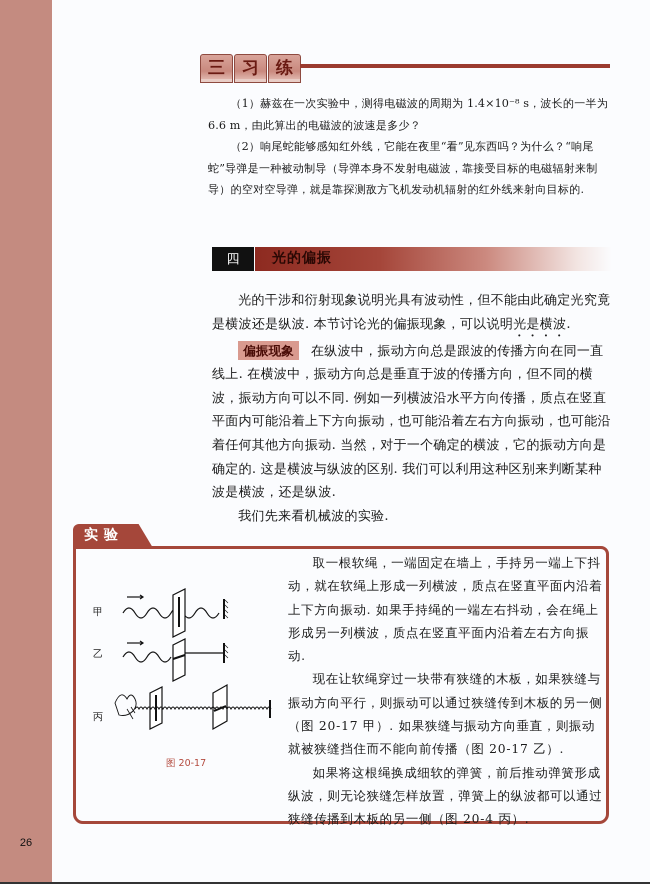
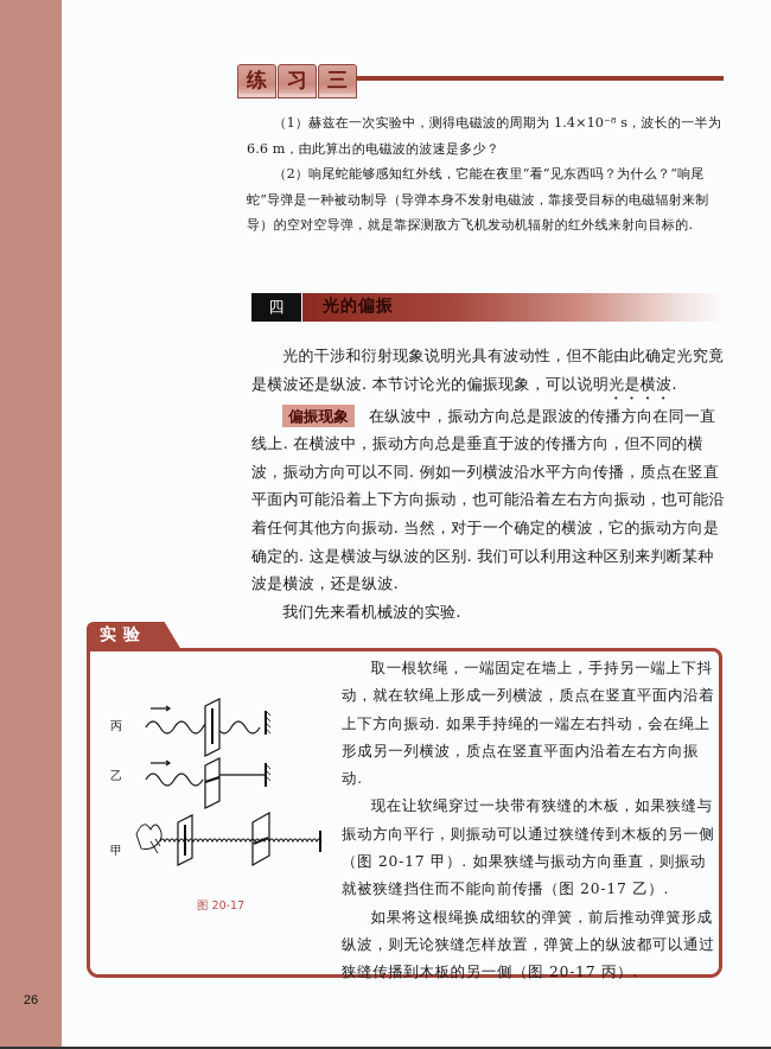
  26
- 三
+ 练
  习
- 练
+ 三
  （1）赫兹在一次实验中，测得电磁波的周期为 1.4×10⁻⁸ s，波长的一半为 6.6 m，由此算出的电磁波的波速是多少？
  （2）响尾蛇能够感知红外线，它能在夜里“看”见东西吗？为什么？“响尾蛇”导弹是一种被动制导（导弹本身不发射电磁波，靠接受目标的电磁辐射来制导）的空对空导弹，就是靠探测敌方飞机发动机辐射的红外线来射向目标的.
  四
  光的偏振
  光的干涉和衍射现象说明光具有波动性，但不能由此确定光究竟是横波还是纵波. 本节讨论光的偏振现象，可以说明光是横波.
  偏振现象 在纵波中，振动方向总是跟波的传播方向在同一直线上. 在横波中，振动方向总是垂直于波的传播方向，但不同的横波，振动方向可以不同. 例如一列横波沿水平方向传播，质点在竖直平面内可能沿着上下方向振动，也可能沿着左右方向振动，也可能沿着任何其他方向振动. 当然，对于一个确定的横波，它的振动方向是确定的. 这是横波与纵波的区别. 我们可以利用这种区别来判断某种波是横波，还是纵波.
  我们先来看机械波的实验.
  实验
- 甲
+ 丙
  乙
- 丙
+ 甲
  图 20-17
  取一根软绳，一端固定在墙上，手持另一端上下抖动，就在软绳上形成一列横波，质点在竖直平面内沿着上下方向振动. 如果手持绳的一端左右抖动，会在绳上形成另一列横波，质点在竖直平面内沿着左右方向振动.
  现在让软绳穿过一块带有狭缝的木板，如果狭缝与振动方向平行，则振动可以通过狭缝传到木板的另一侧（图 20-17 甲）. 如果狭缝与振动方向垂直，则振动就被狭缝挡住而不能向前传播（图 20-17 乙）.
- 如果将这根绳换成细软的弹簧，前后推动弹簧形成纵波，则无论狭缝怎样放置，弹簧上的纵波都可以通过狭缝传播到木板的另一侧（图 20-4 丙）.
+ 如果将这根绳换成细软的弹簧，前后推动弹簧形成纵波，则无论狭缝怎样放置，弹簧上的纵波都可以通过狭缝传播到木板的另一侧（图 20-17 丙）.
